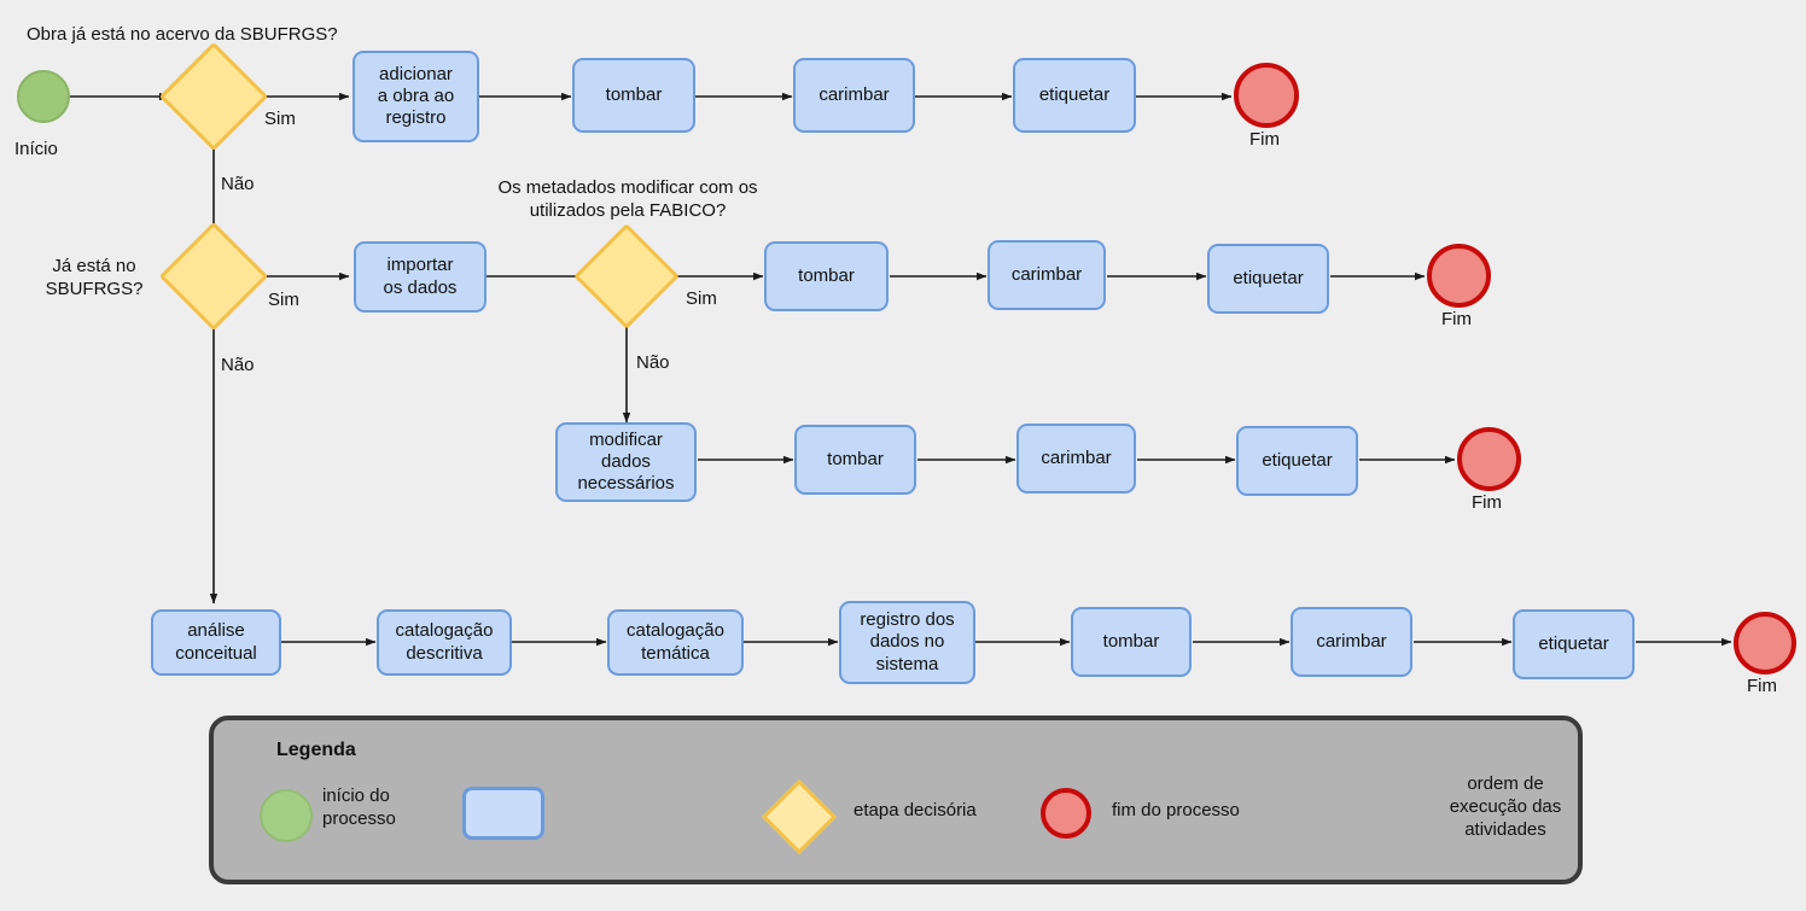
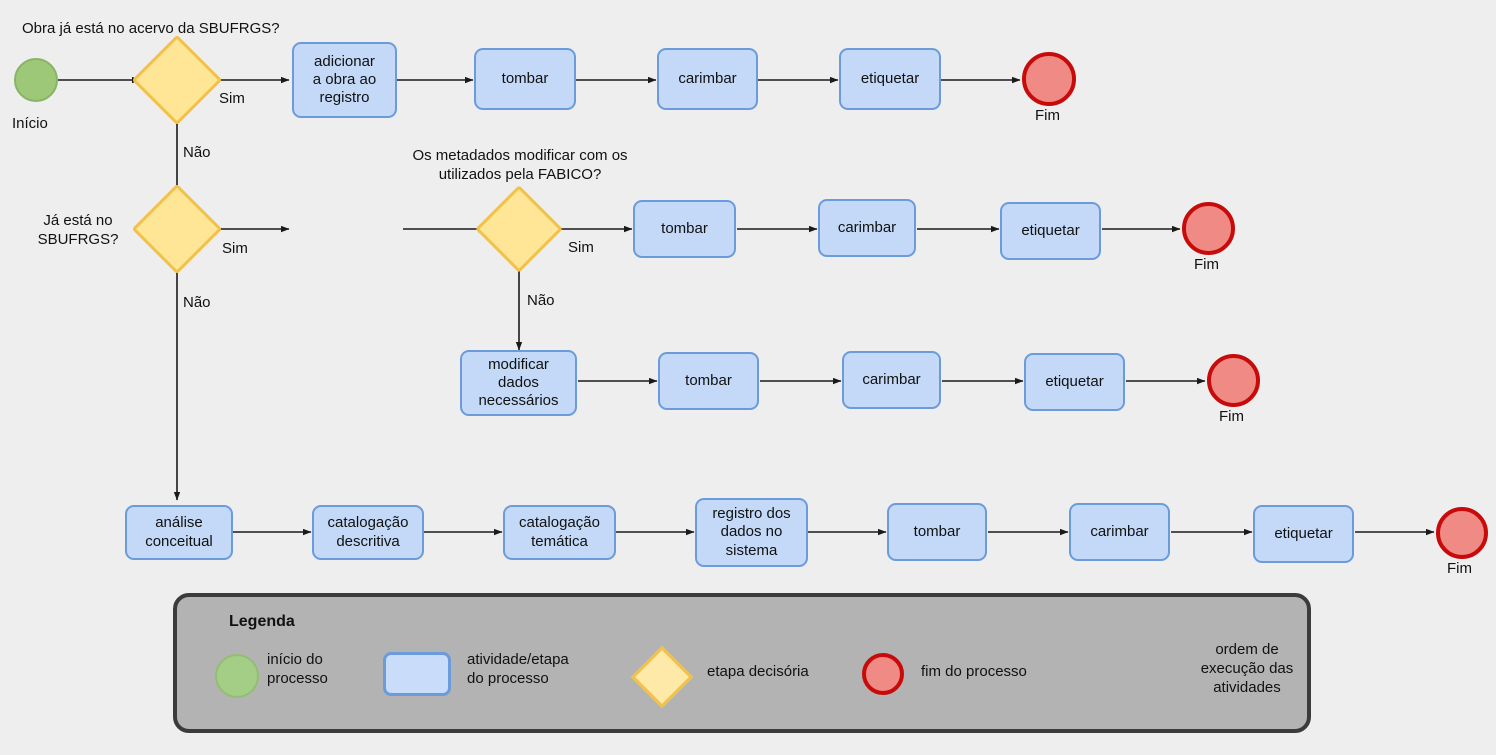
  Obra já está no acervo da SBUFRGS?
  Início
  Sim
  Não
  adicionar
  a obra ao
  registro
  tombar
  carimbar
  etiquetar
  Fim
  Já está no
  SBUFRGS?
  Sim
  Não
- importar
- os dados
  Os metadados modificar com os
  utilizados pela FABICO?
  Sim
  Não
  tombar
  carimbar
  etiquetar
  Fim
  modificar
  dados
  necessários
  tombar
  carimbar
  etiquetar
  Fim
  análise
  conceitual
  catalogação
  descritiva
  catalogação
  temática
  registro dos
  dados no
  sistema
  tombar
  carimbar
  etiquetar
  Fim
  Legenda
  início do
  processo
+ atividade/etapa
+ do processo
  etapa decisória
  fim do processo
  ordem de
  execução das
  atividades
